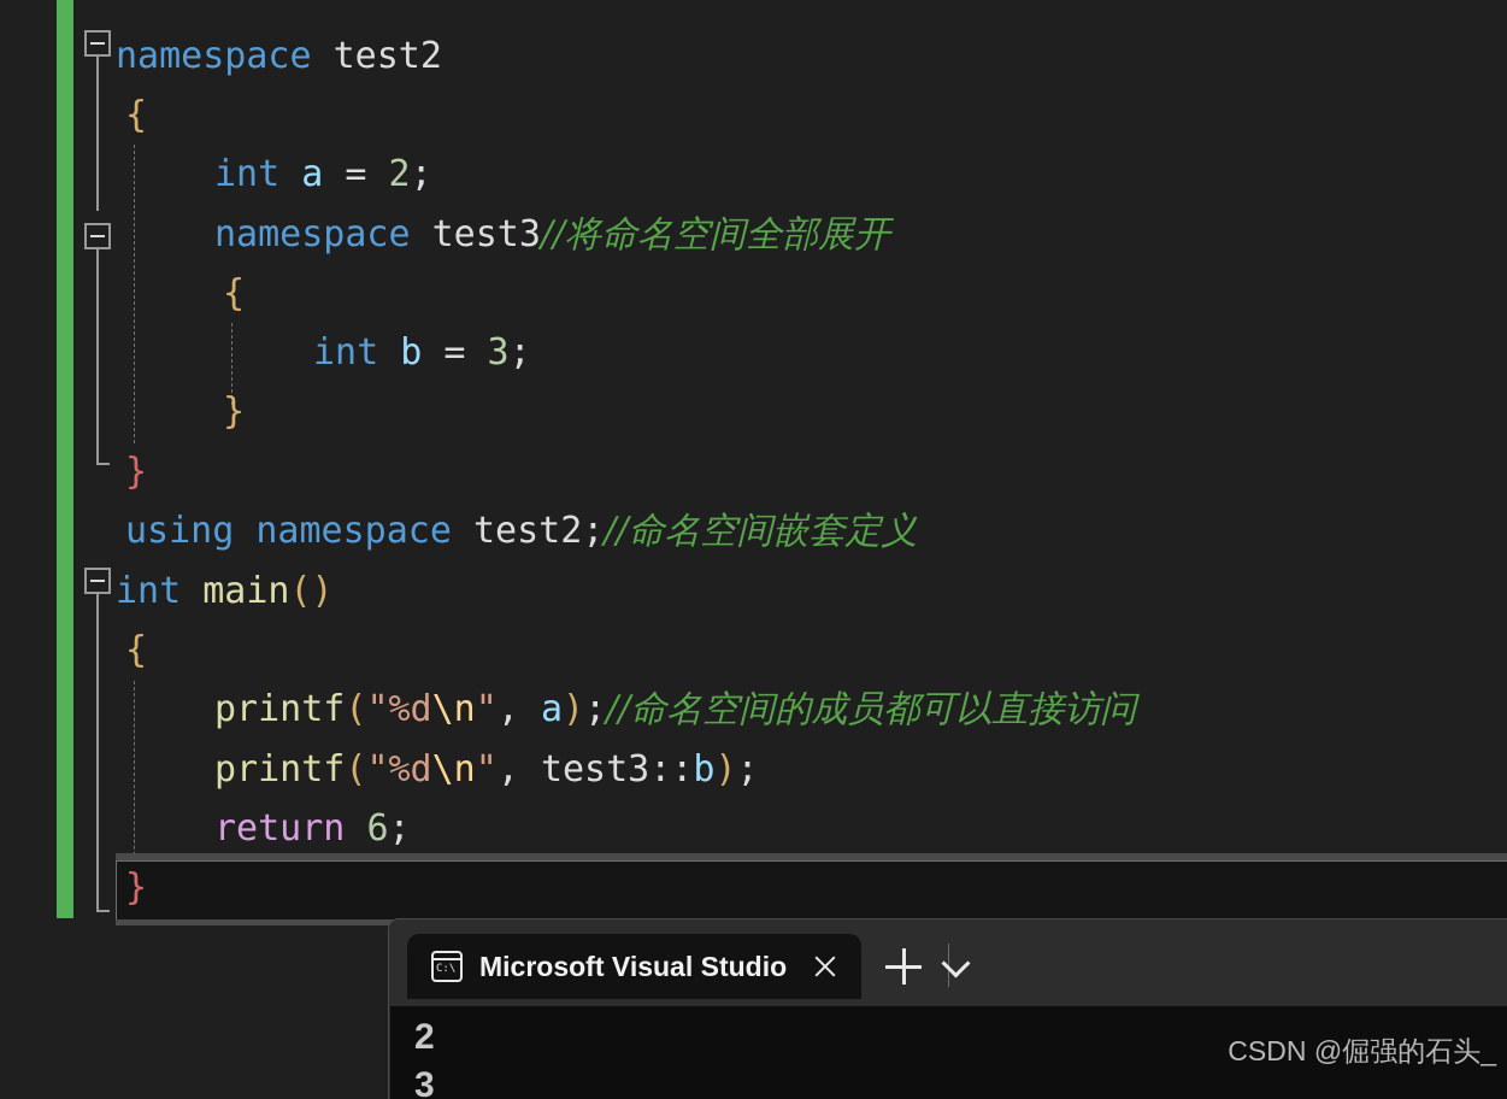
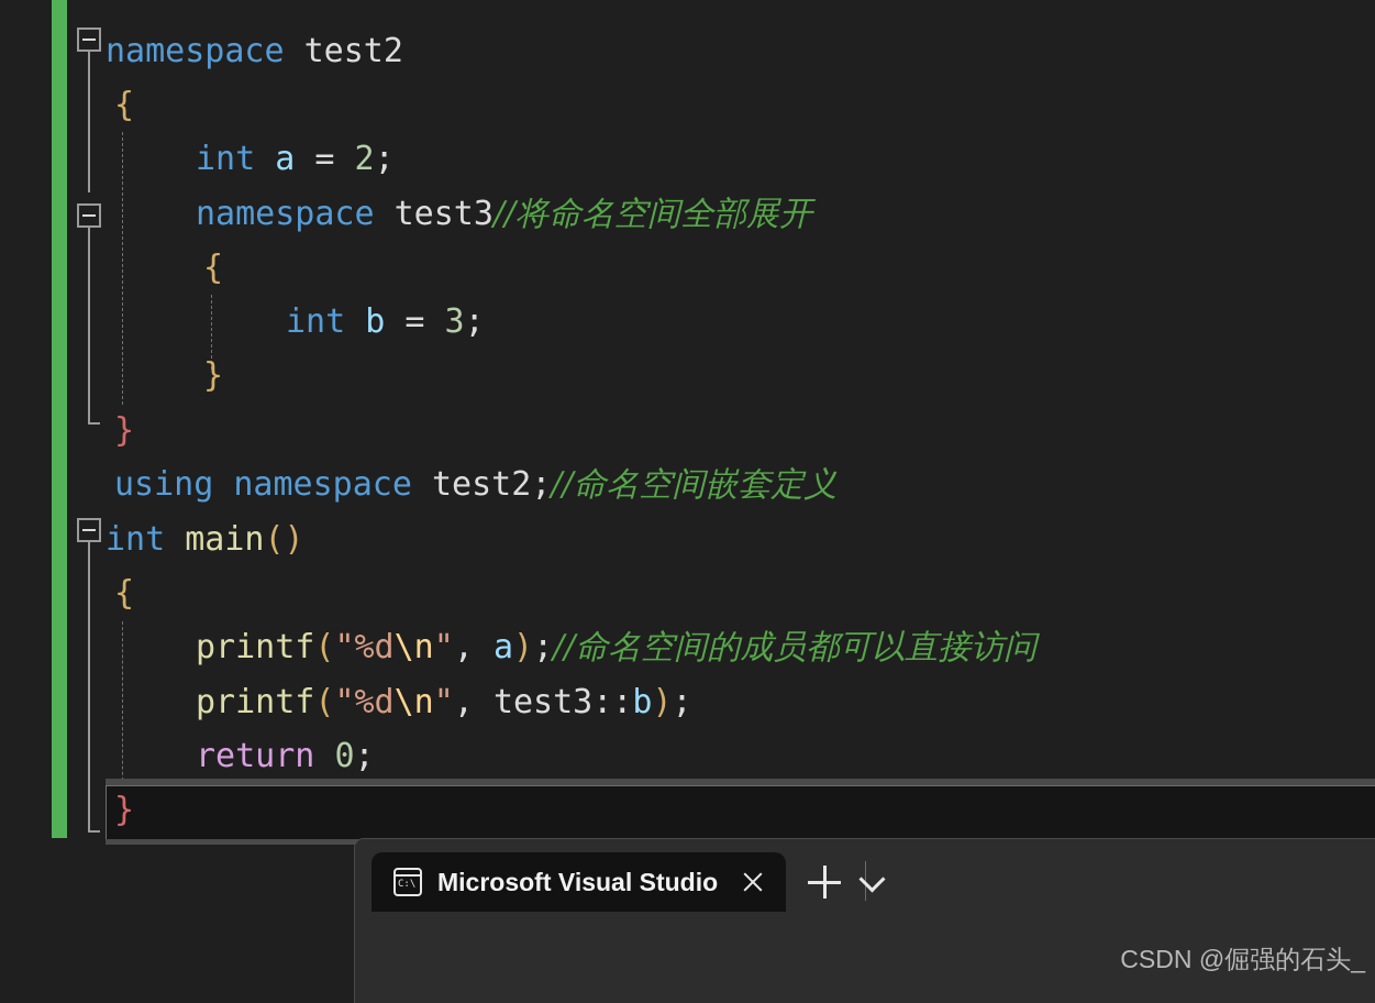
  namespace test2
  {
  int a = 2;
  namespace test3//将命名空间全部展开
  {
  int b = 3;
  }
  }
  using namespace test2;//命名空间嵌套定义
  int main()
  {
  printf("%d\n", a);//命名空间的成员都可以直接访问
  printf("%d\n", test3::b);
- return 6;
+ return 0;
  }
  Microsoft Visual Studio
- 2
- 3
  CSDN @倔强的石头_
